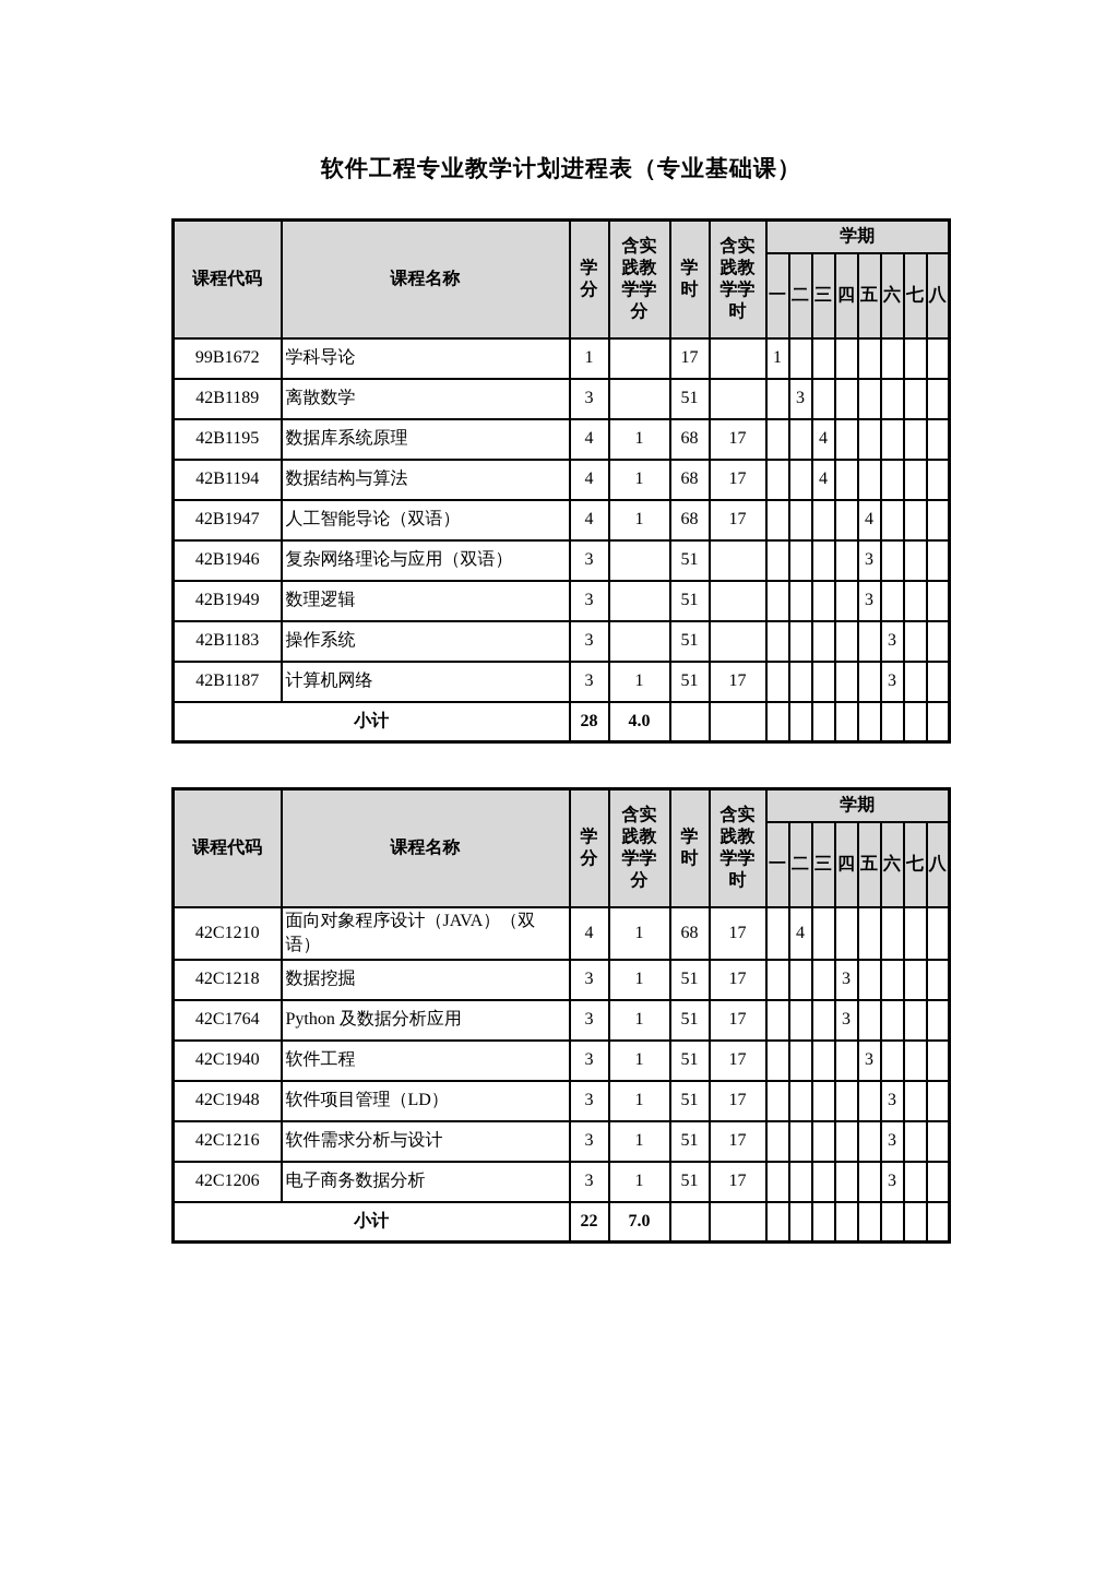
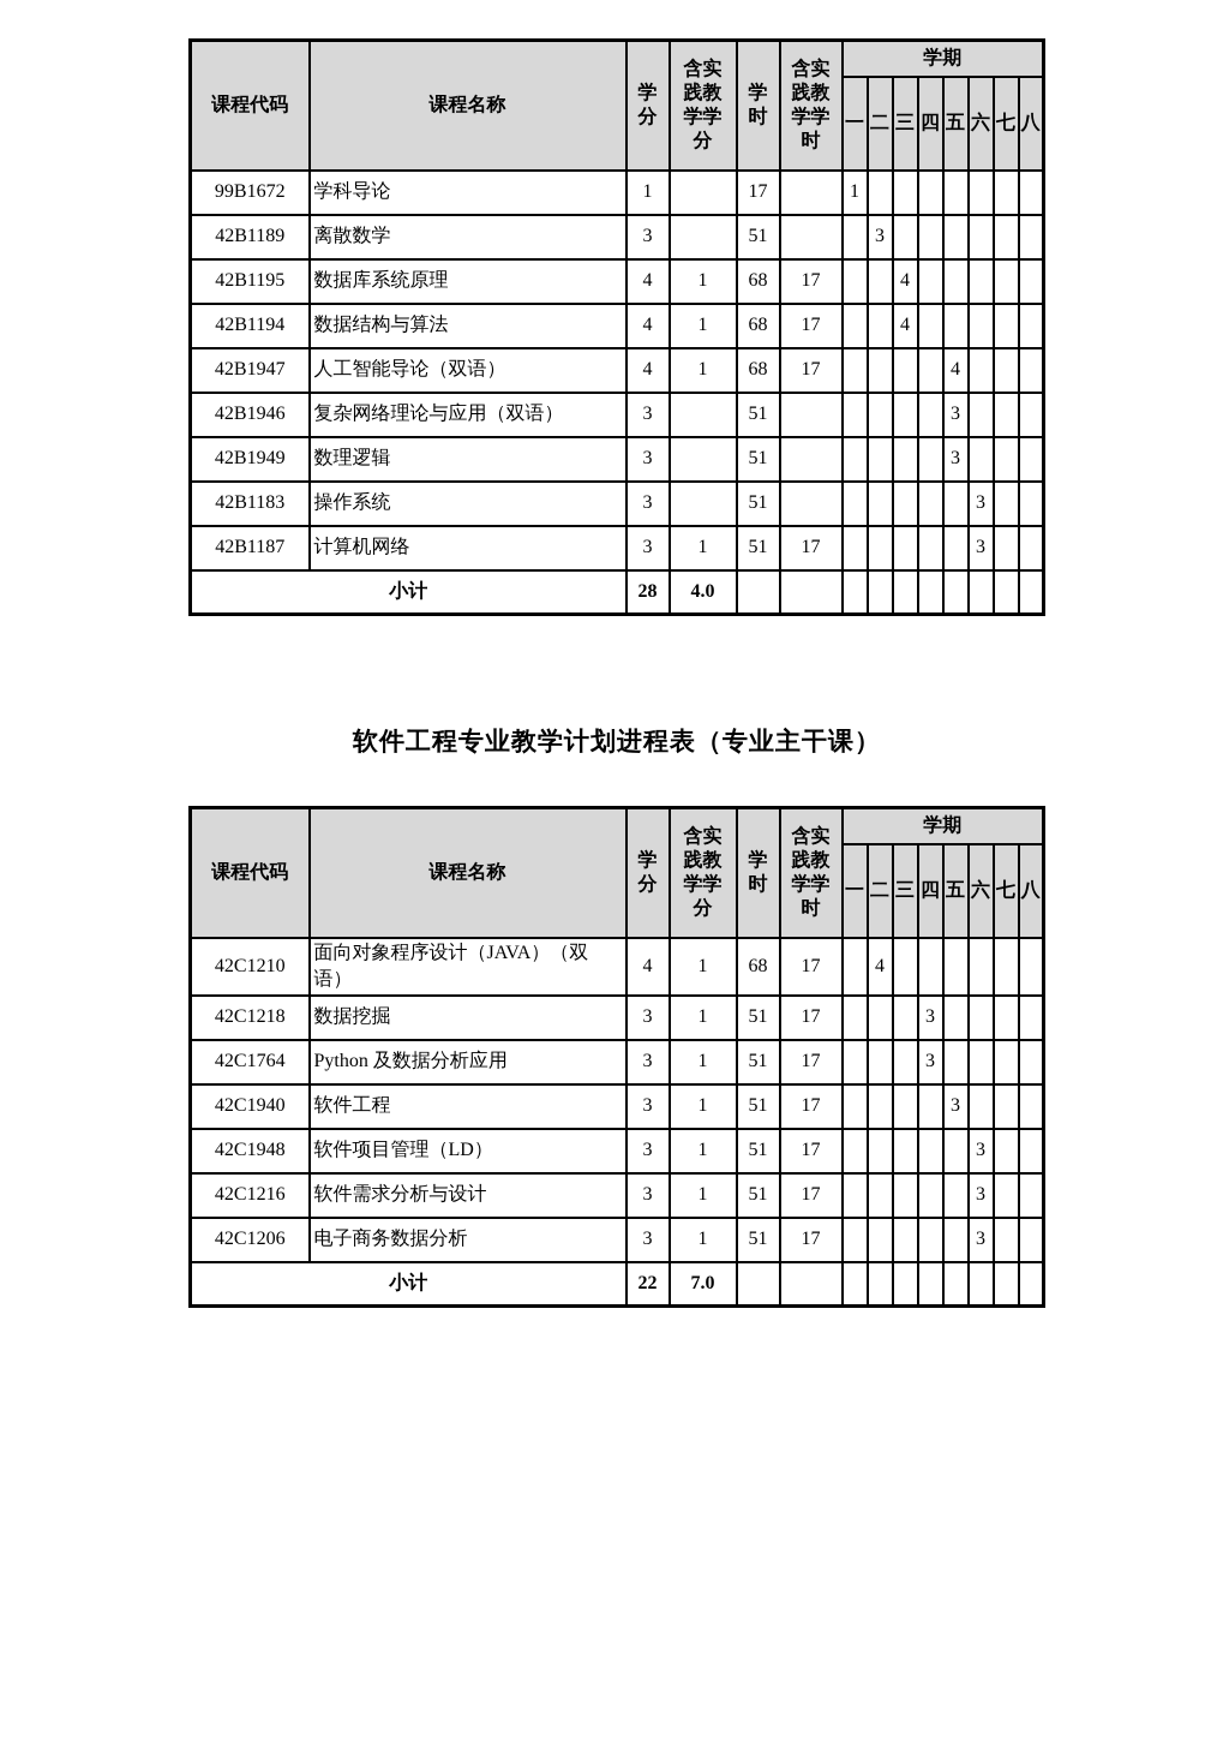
- 软件工程专业教学计划进程表（专业基础课）
  课程代码	课程名称	学分	含实践教学学分	学时	含实践教学学时	学期
  一	二	三	四	五	六	七	八
  99B1672	学科导论	1		17		1
  42B1189	离散数学	3		51			3
  42B1195	数据库系统原理	4	1	68	17			4
  42B1194	数据结构与算法	4	1	68	17			4
  42B1947	人工智能导论（双语）	4	1	68	17					4
  42B1946	复杂网络理论与应用（双语）	3		51						3
  42B1949	数理逻辑	3		51						3
  42B1183	操作系统	3		51							3
  42B1187	计算机网络	3	1	51	17						3
  小计	28	4.0
+ 软件工程专业教学计划进程表（专业主干课）
  课程代码	课程名称	学分	含实践教学学分	学时	含实践教学学时	学期
  一	二	三	四	五	六	七	八
  42C1210	面向对象程序设计（JAVA）（双语）	4	1	68	17		4
  42C1218	数据挖掘	3	1	51	17				3
  42C1764	Python 及数据分析应用	3	1	51	17				3
  42C1940	软件工程	3	1	51	17					3
  42C1948	软件项目管理（LD）	3	1	51	17						3
  42C1216	软件需求分析与设计	3	1	51	17						3
  42C1206	电子商务数据分析	3	1	51	17						3
  小计	22	7.0
